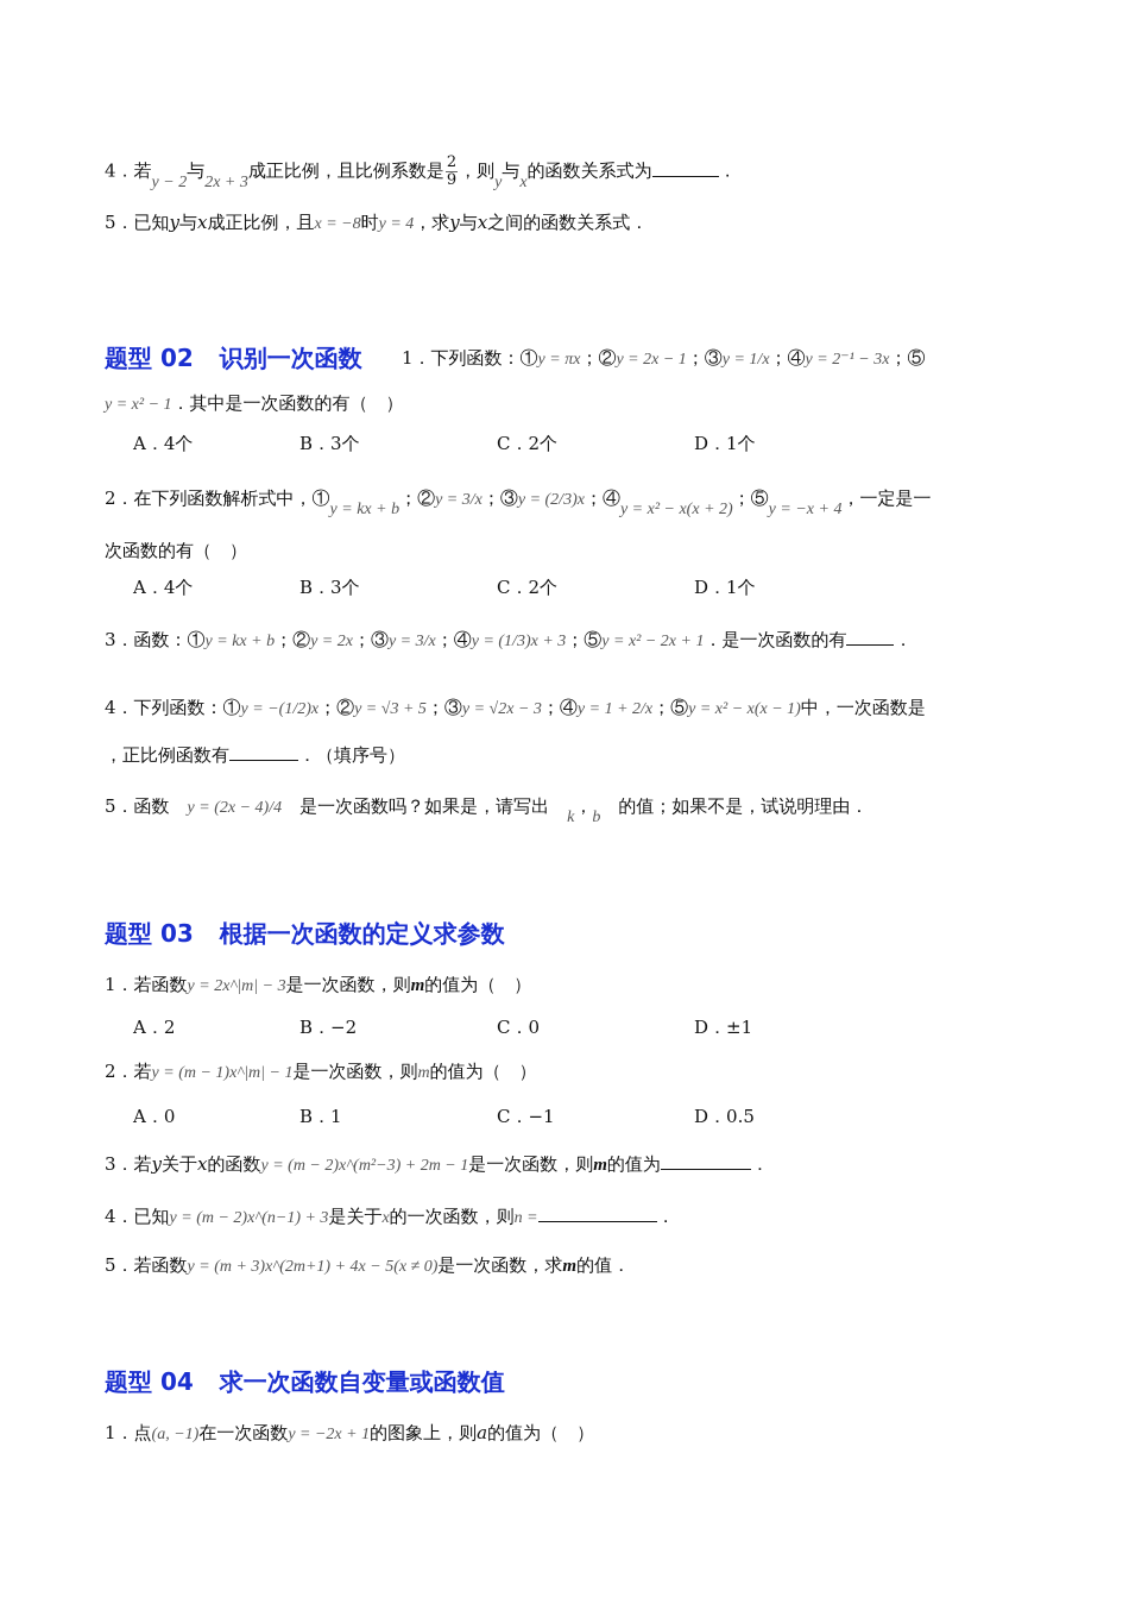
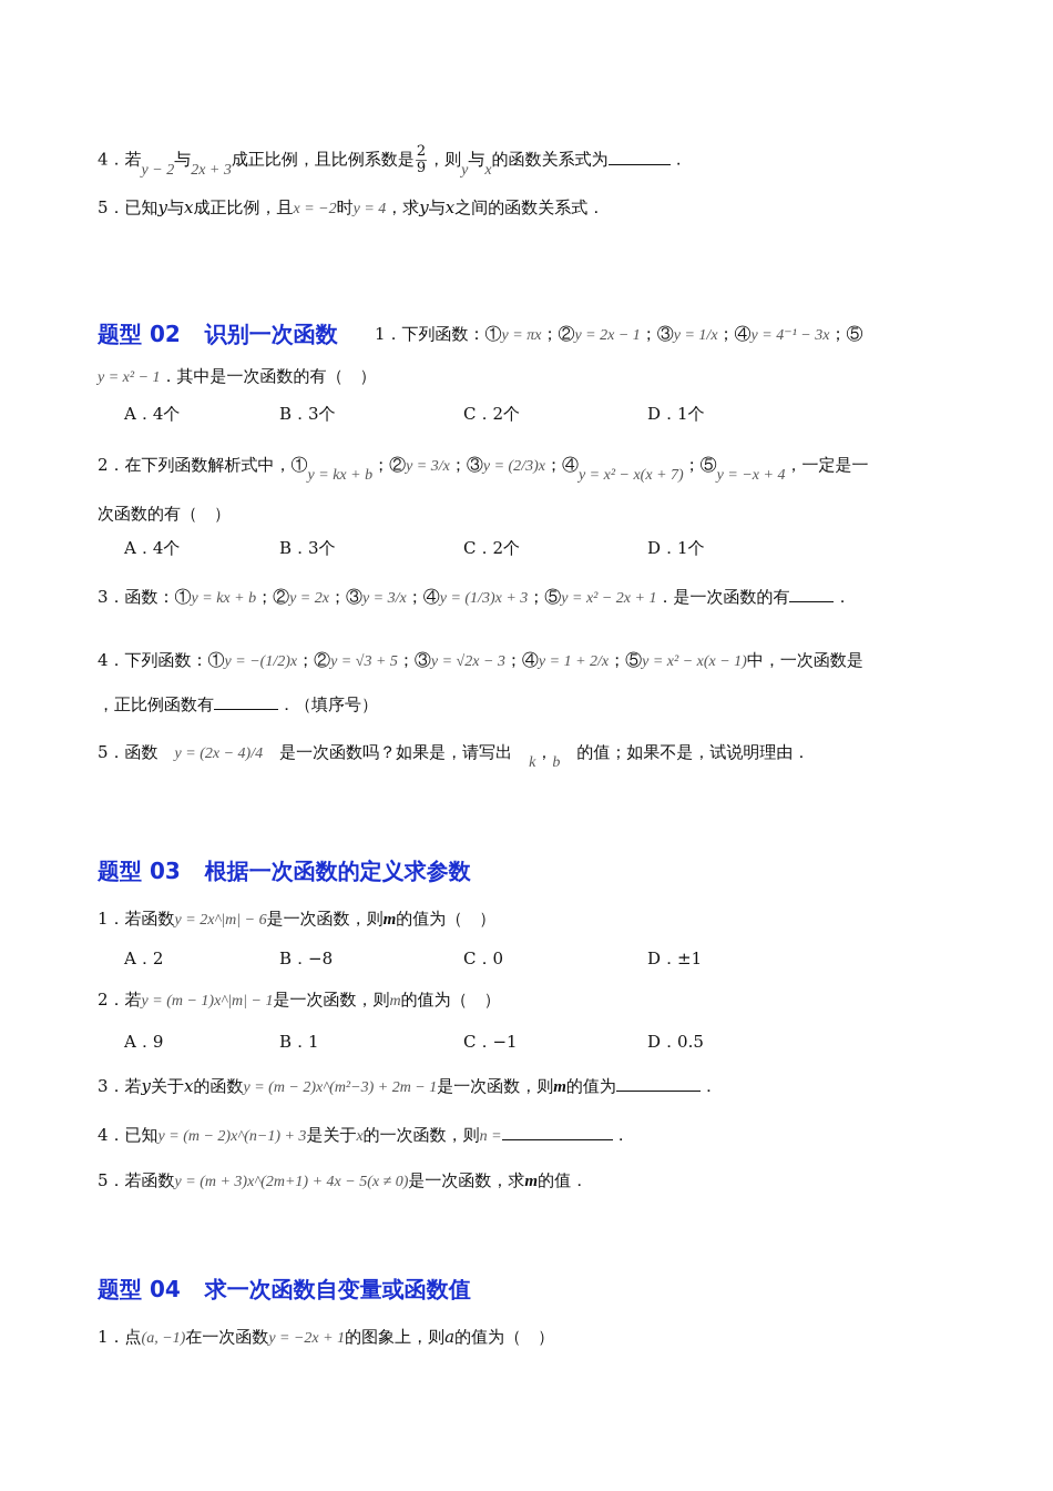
  4．若y − 2与2x + 3成正比例，且比例系数是
  2
  9
  ，则y与x的函数关系式为 ．
- 5．已知y与x成正比例，且x = −8时y = 4，求y与x之间的函数关系式．
+ 5．已知y与x成正比例，且x = −2时y = 4，求y与x之间的函数关系式．
  题型 02 识别一次函数
- 1．下列函数：①y = πx；②y = 2x − 1；③y = 1/x；④y = 2⁻¹ − 3x；⑤
+ 1．下列函数：①y = πx；②y = 2x − 1；③y = 1/x；④y = 4⁻¹ − 3x；⑤
  y = x² − 1．其中是一次函数的有（ ）
  A．4个
  B．3个
  C．2个
  D．1个
- 2．在下列函数解析式中，①y = kx + b；②y = 3/x；③y = (2/3)x；④y = x² − x(x + 2)；⑤y = −x + 4，一定是一
+ 2．在下列函数解析式中，①y = kx + b；②y = 3/x；③y = (2/3)x；④y = x² − x(x + 7)；⑤y = −x + 4，一定是一
  次函数的有（ ）
  A．4个
  B．3个
  C．2个
  D．1个
  3．函数：①y = kx + b；②y = 2x；③y = 3/x；④y = (1/3)x + 3；⑤y = x² − 2x + 1．是一次函数的有 ．
  4．下列函数：①y = −(1/2)x；②y = √3 + 5；③y = √2x − 3；④y = 1 + 2/x；⑤y = x² − x(x − 1)中，一次函数是
  ，正比例函数有 ．（填序号）
  5．函数 y = (2x − 4)/4 是一次函数吗？如果是，请写出 k，b 的值；如果不是，试说明理由．
  题型 03 根据一次函数的定义求参数
- 1．若函数y = 2x^|m| − 3是一次函数，则m的值为（ ）
+ 1．若函数y = 2x^|m| − 6是一次函数，则m的值为（ ）
  A．2
- B．−2
+ B．−8
  C．0
  D．±1
  2．若y = (m − 1)x^|m| − 1是一次函数，则m的值为（ ）
- A．0
+ A．9
  B．1
  C．−1
  D．0.5
  3．若y关于x的函数y = (m − 2)x^(m²−3) + 2m − 1是一次函数，则m的值为 ．
  4．已知y = (m − 2)x^(n−1) + 3是关于x的一次函数，则n = ．
  5．若函数y = (m + 3)x^(2m+1) + 4x − 5(x ≠ 0)是一次函数，求m的值．
  题型 04 求一次函数自变量或函数值
  1．点(a, −1)在一次函数y = −2x + 1的图象上，则a的值为（ ）
